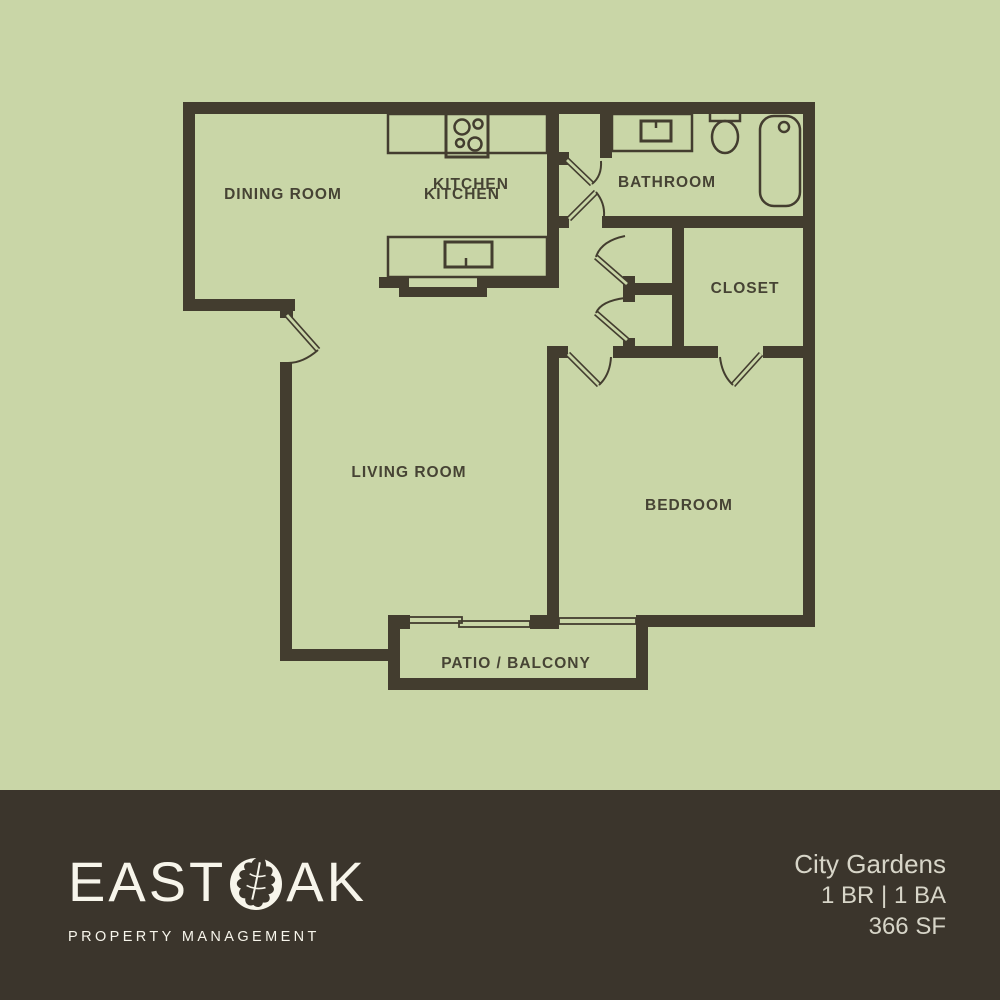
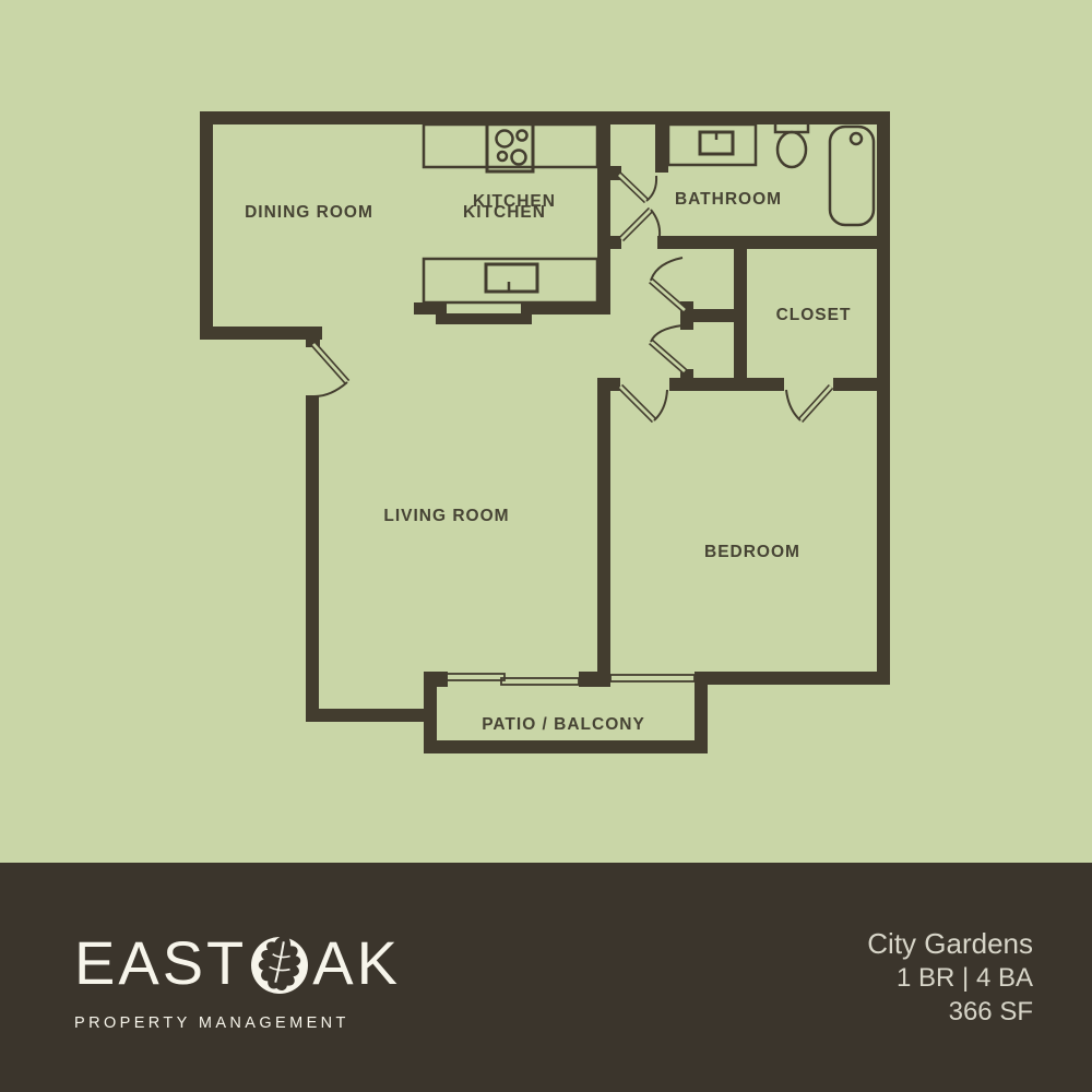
  DINING ROOM
  KITCHEN
  KITCHEN
  BATHROOM
  CLOSET
  LIVING ROOM
  BEDROOM
  PATIO / BALCONY
  EAST
  AK
  PROPERTY MANAGEMENT
  City Gardens
- 1 BR | 1 BA
+ 1 BR | 4 BA
  366 SF
